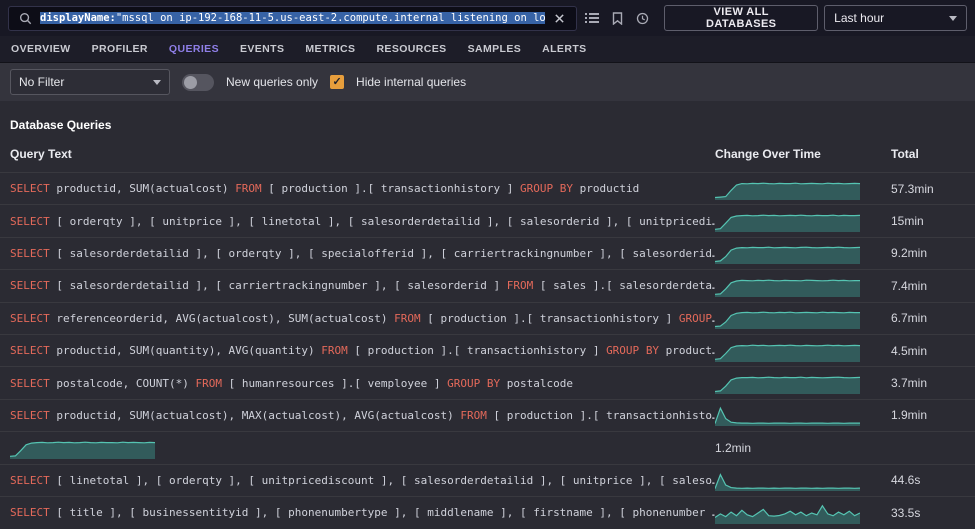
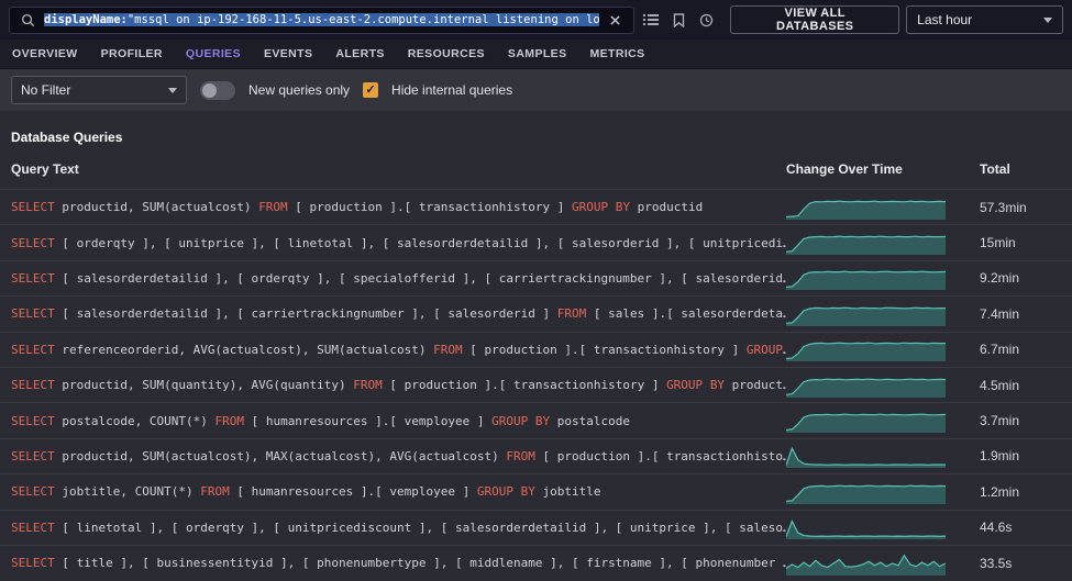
  displayName:"mssql on ip-192-168-11-5.us-east-2.compute.internal listening on lo
  VIEW ALL DATABASES
  Last hour
  OVERVIEW
  PROFILER
  QUERIES
  EVENTS
- METRICS
+ ALERTS
  RESOURCES
  SAMPLES
- ALERTS
+ METRICS
  No Filter
  New queries only
  ✓
  Hide internal queries
  Database Queries
  Query Text
  Change Over Time
  Total
  SELECT productid, SUM(actualcost) FROM [ production ].[ transactionhistory ] GROUP BY productid
  57.3min
  SELECT [ orderqty ], [ unitprice ], [ linetotal ], [ salesorderdetailid ], [ salesorderid ], [ unitpricedi
  15min
  SELECT [ salesorderdetailid ], [ orderqty ], [ specialofferid ], [ carriertrackingnumber ], [ salesorderid
  9.2min
  SELECT [ salesorderdetailid ], [ carriertrackingnumber ], [ salesorderid ] FROM [ sales ].[ salesorderdeta
  7.4min
  SELECT referenceorderid, AVG(actualcost), SUM(actualcost) FROM [ production ].[ transactionhistory ] GROUP
  6.7min
  SELECT productid, SUM(quantity), AVG(quantity) FROM [ production ].[ transactionhistory ] GROUP BY product
  4.5min
  SELECT postalcode, COUNT(*) FROM [ humanresources ].[ vemployee ] GROUP BY postalcode
  3.7min
  SELECT productid, SUM(actualcost), MAX(actualcost), AVG(actualcost) FROM [ production ].[ transactionhisto
  1.9min
+ SELECT jobtitle, COUNT(*) FROM [ humanresources ].[ vemployee ] GROUP BY jobtitle
  1.2min
  SELECT [ linetotal ], [ orderqty ], [ unitpricediscount ], [ salesorderdetailid ], [ unitprice ], [ saleso
  44.6s
  SELECT [ title ], [ businessentityid ], [ phonenumbertype ], [ middlename ], [ firstname ], [ phonenumber
  33.5s
